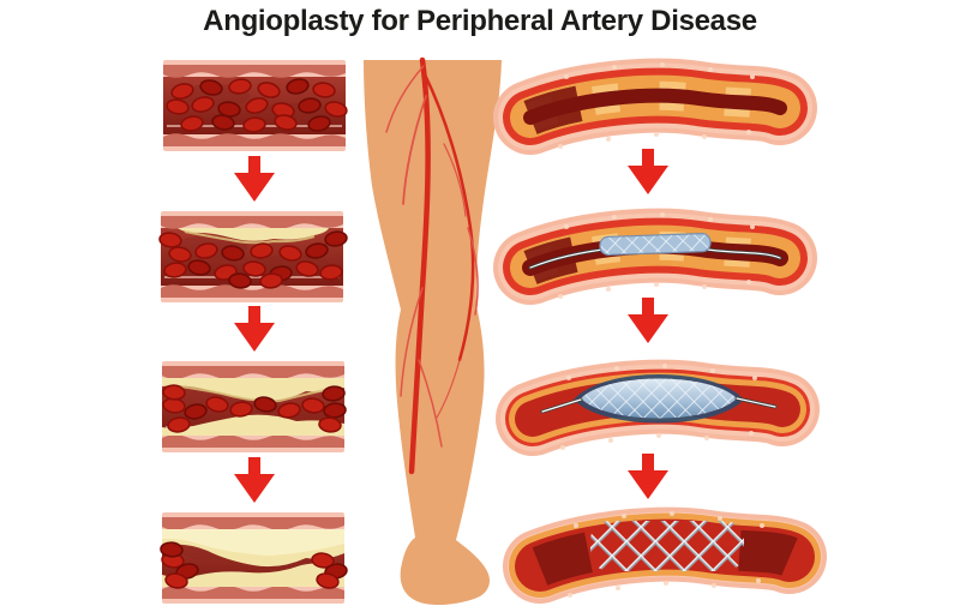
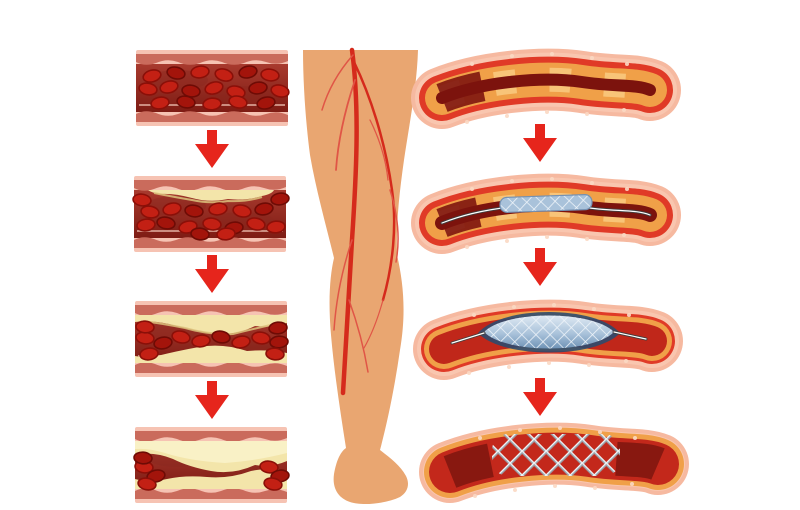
- Angioplasty for Peripheral Artery Disease
